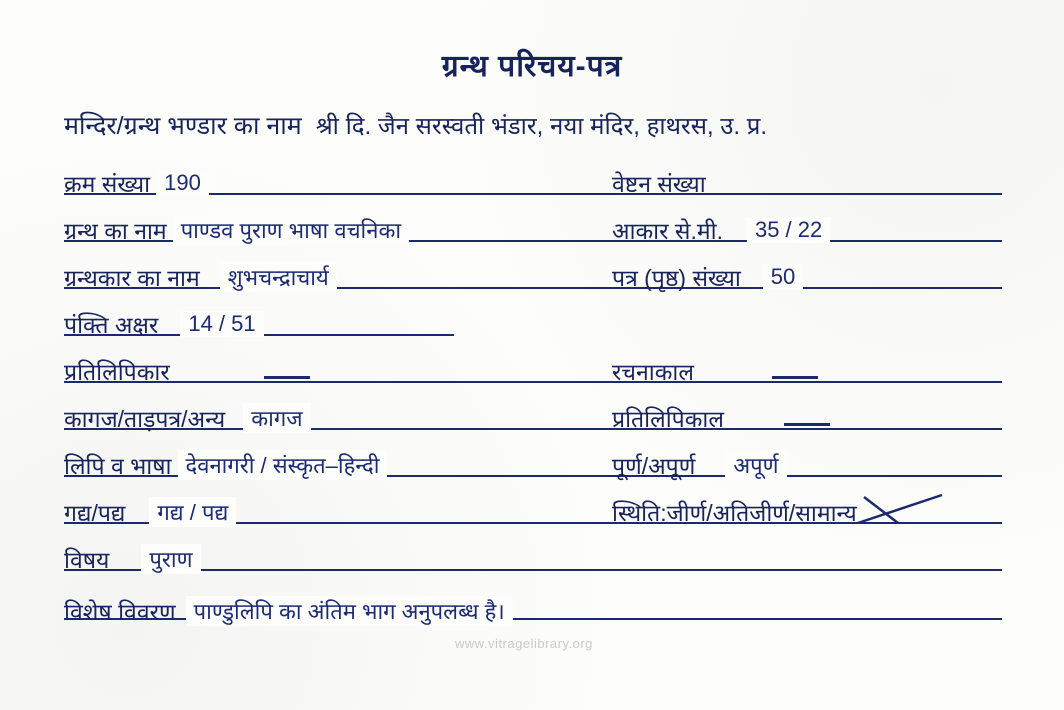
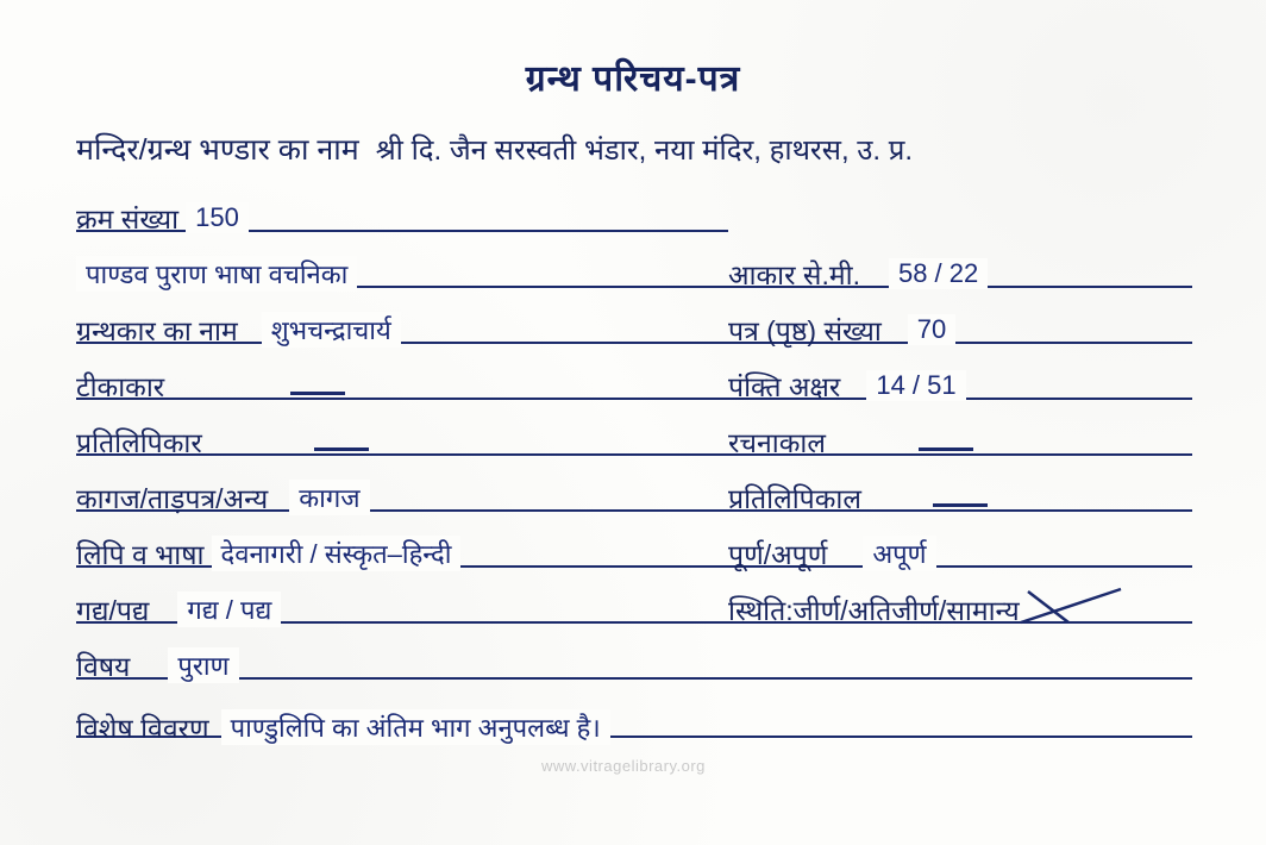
  ग्रन्थ परिचय-पत्र
  मन्दिर/ग्रन्थ भण्डार का नाम
  श्री दि. जैन सरस्वती भंडार, नया मंदिर, हाथरस, उ. प्र.
  क्रम संख्या
- 190
+ 150
- वेष्टन संख्या
- ग्रन्थ का नाम
  पाण्डव पुराण भाषा वचनिका
  आकार से.मी.
- 35 / 22
+ 58 / 22
  ग्रन्थकार का नाम
  शुभचन्द्राचार्य
  पत्र (पृष्ठ) संख्या
- 50
+ 70
+ टीकाकार
  पंक्ति अक्षर
  14 / 51
  प्रतिलिपिकार
  रचनाकाल
  कागज/ताड़पत्र/अन्य
  कागज
  प्रतिलिपिकाल
  लिपि व भाषा
  देवनागरी / संस्कृत–हिन्दी
  पूर्ण/अपूर्ण
  अपूर्ण
  गद्य/पद्य
  गद्य / पद्य
  स्थिति:जीर्ण/अतिजीर्ण/सामान्य
  विषय
  पुराण
  विशेष विवरण
  पाण्डुलिपि का अंतिम भाग अनुपलब्ध है।
  www.vitragelibrary.org
